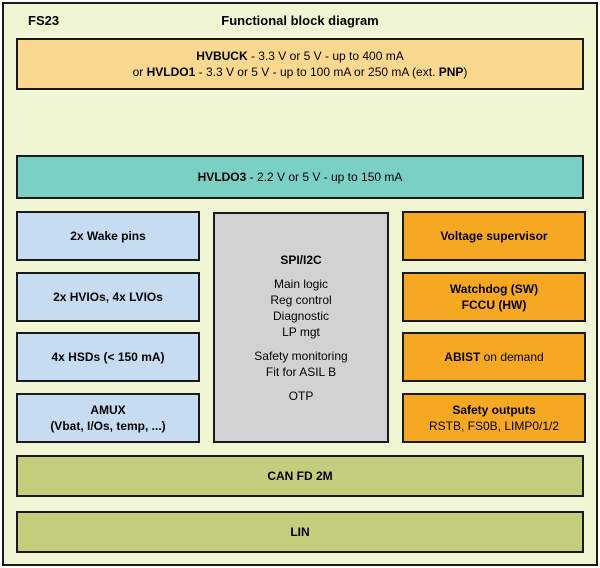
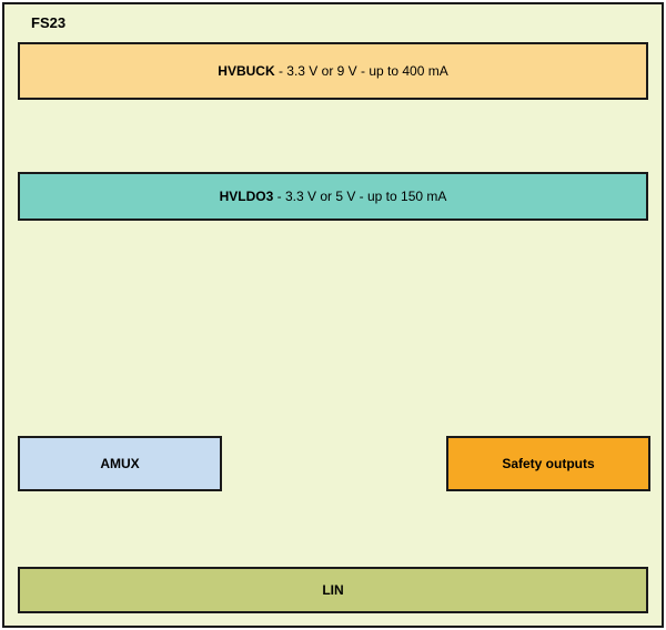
  FS23
- Functional block diagram
- HVBUCK - 3.3 V or 5 V - up to 400 mA
+ HVBUCK - 3.3 V or 9 V - up to 400 mA
- or HVLDO1 - 3.3 V or 5 V - up to 100 mA or 250 mA (ext. PNP)
- HVLDO3 - 2.2 V or 5 V - up to 150 mA
+ HVLDO3 - 3.3 V or 5 V - up to 150 mA
- 2x Wake pins
- 2x HVIOs, 4x LVIOs
- 4x HSDs (< 150 mA)
  AMUX
- (Vbat, I/Os, temp, ...)
- SPI/I2C
- Main logic
- Reg control
- Diagnostic
- LP mgt
- Safety monitoring
- Fit for ASIL B
- OTP
- Voltage supervisor
- Watchdog (SW)
- FCCU (HW)
- ABIST on demand
  Safety outputs
- RSTB, FS0B, LIMP0/1/2
- CAN FD 2M
  LIN
